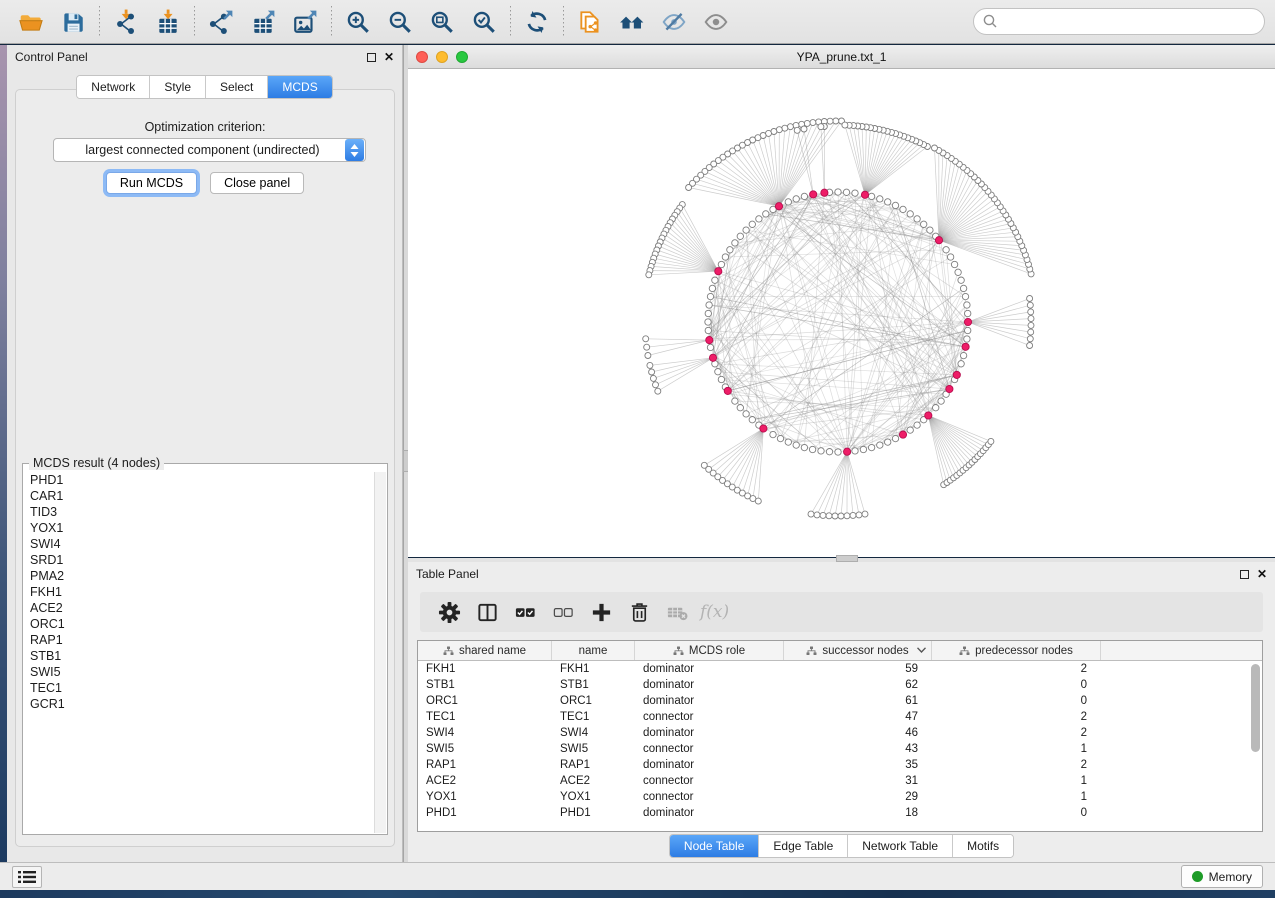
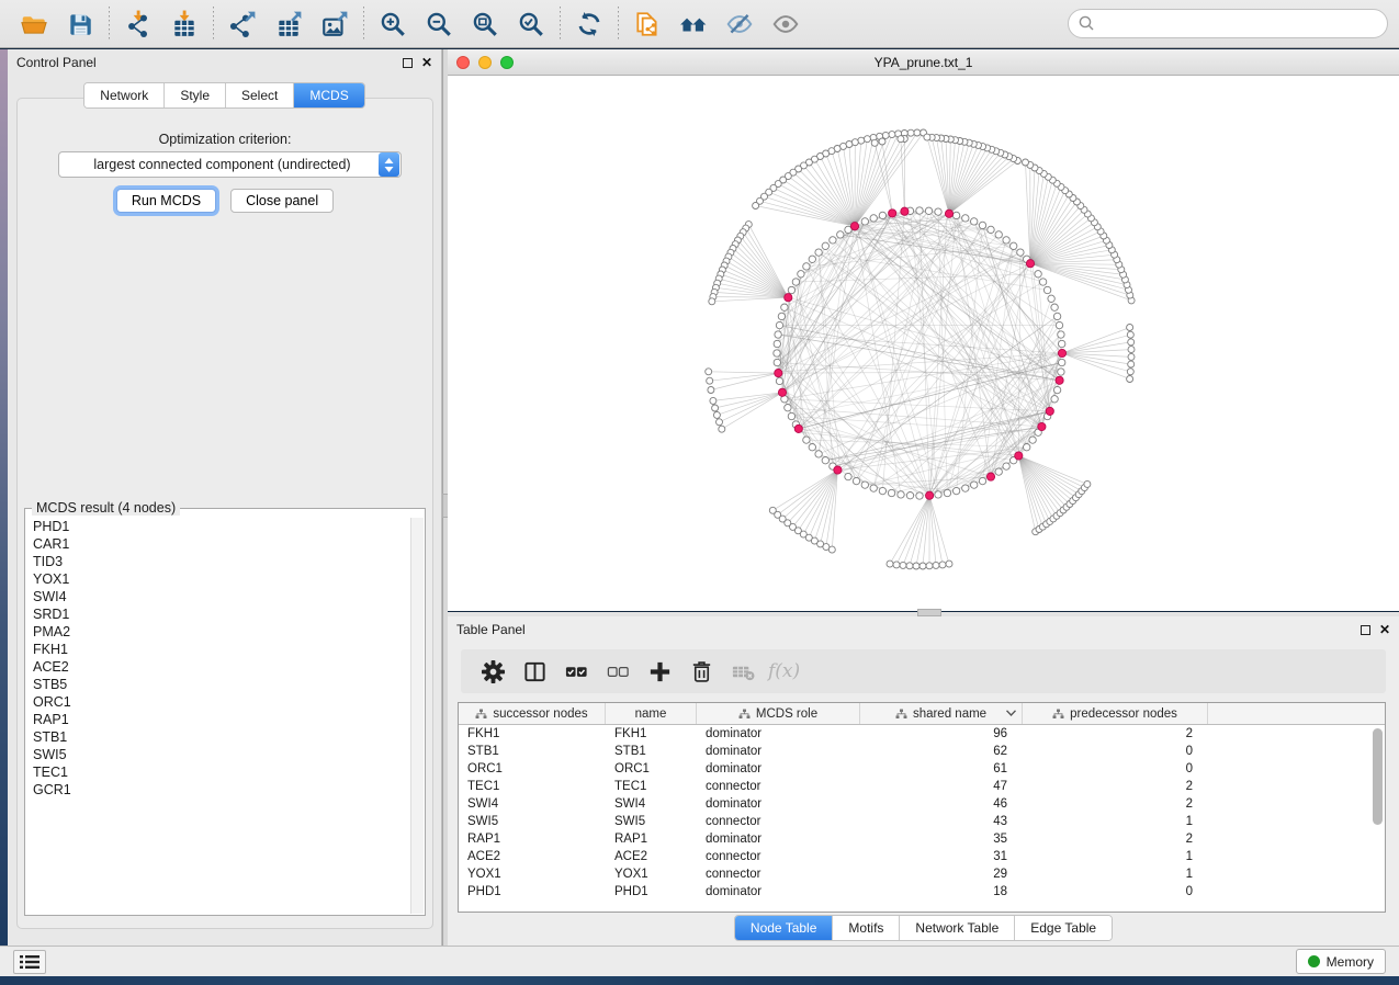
  Control Panel
  ✕
  Network
  Style
  Select
  MCDS
  Optimization criterion:
  largest connected component (undirected)
  Run MCDS
  Close panel
  MCDS result (4 nodes)
  PHD1
  CAR1
  TID3
  YOX1
  SWI4
  SRD1
  PMA2
  FKH1
  ACE2
+ STB5
  ORC1
  RAP1
  STB1
  SWI5
  TEC1
  GCR1
  YPA_prune.txt_1
  Table Panel
  ✕
  f(x)
- shared name
+ successor nodes
  name
  MCDS role
- successor nodes
+ shared name
  predecessor nodes
  FKH1
  FKH1
  dominator
- 59
+ 96
  2
  STB1
  STB1
  dominator
  62
  0
  ORC1
  ORC1
  dominator
  61
  0
  TEC1
  TEC1
  connector
  47
  2
  SWI4
  SWI4
  dominator
  46
  2
  SWI5
  SWI5
  connector
  43
  1
  RAP1
  RAP1
  dominator
  35
  2
  ACE2
  ACE2
  connector
  31
  1
  YOX1
  YOX1
  connector
  29
  1
  PHD1
  PHD1
  dominator
  18
  0
  Node Table
- Edge Table
+ Motifs
  Network Table
- Motifs
+ Edge Table
  Memory
